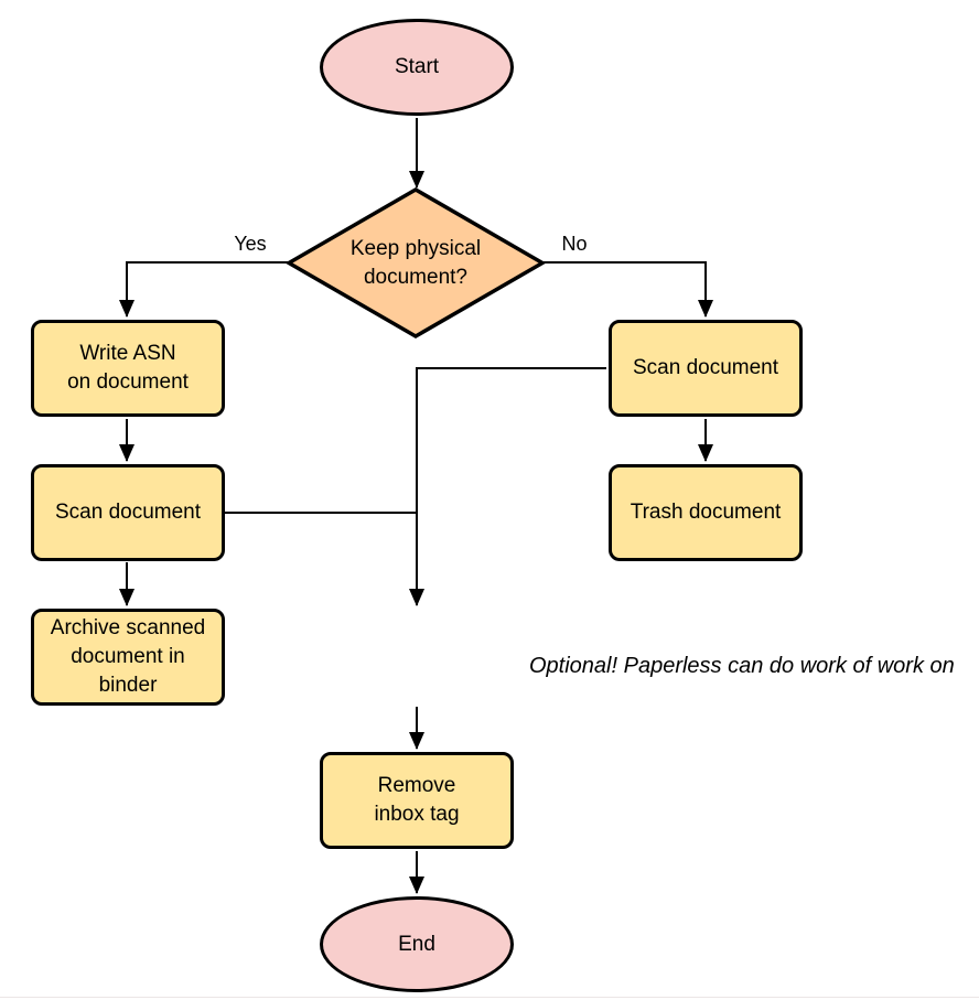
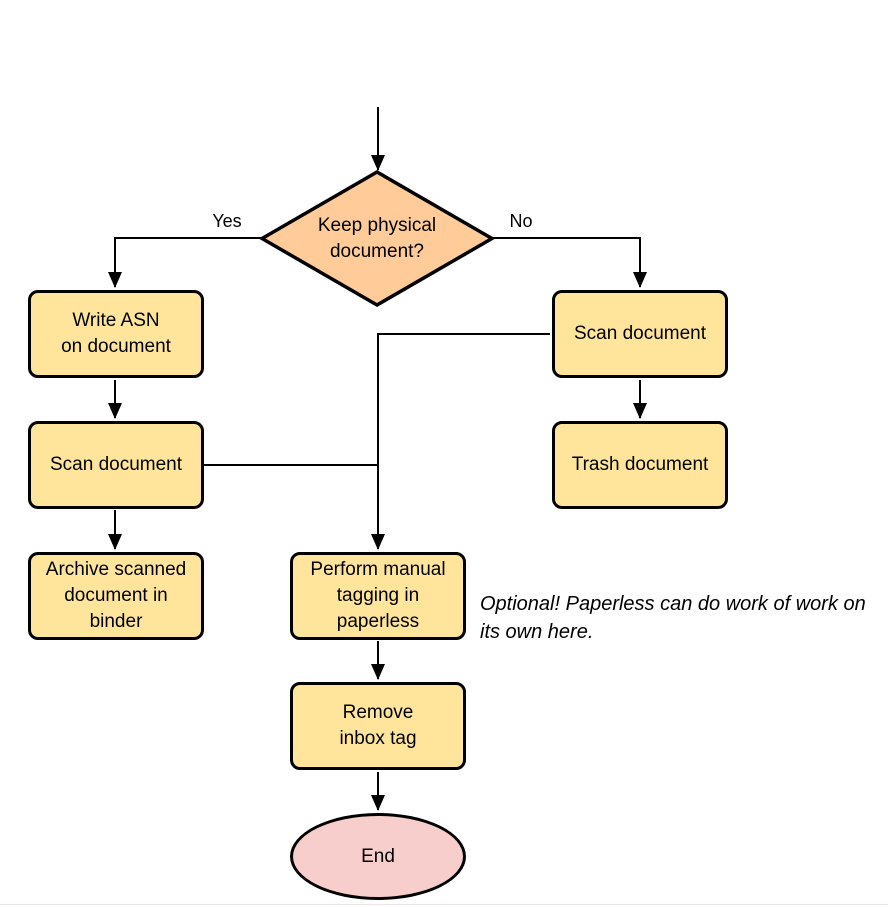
- Start
  Keep physical
  document?
  Yes
  No
  Write ASN
  on document
  Scan document
  Archive scanned
  document in
  binder
  Scan document
  Trash document
+ Perform manual
+ tagging in
+ paperless
  Remove
  inbox tag
  End
  Optional! Paperless can do work of work on
+ its own here.
